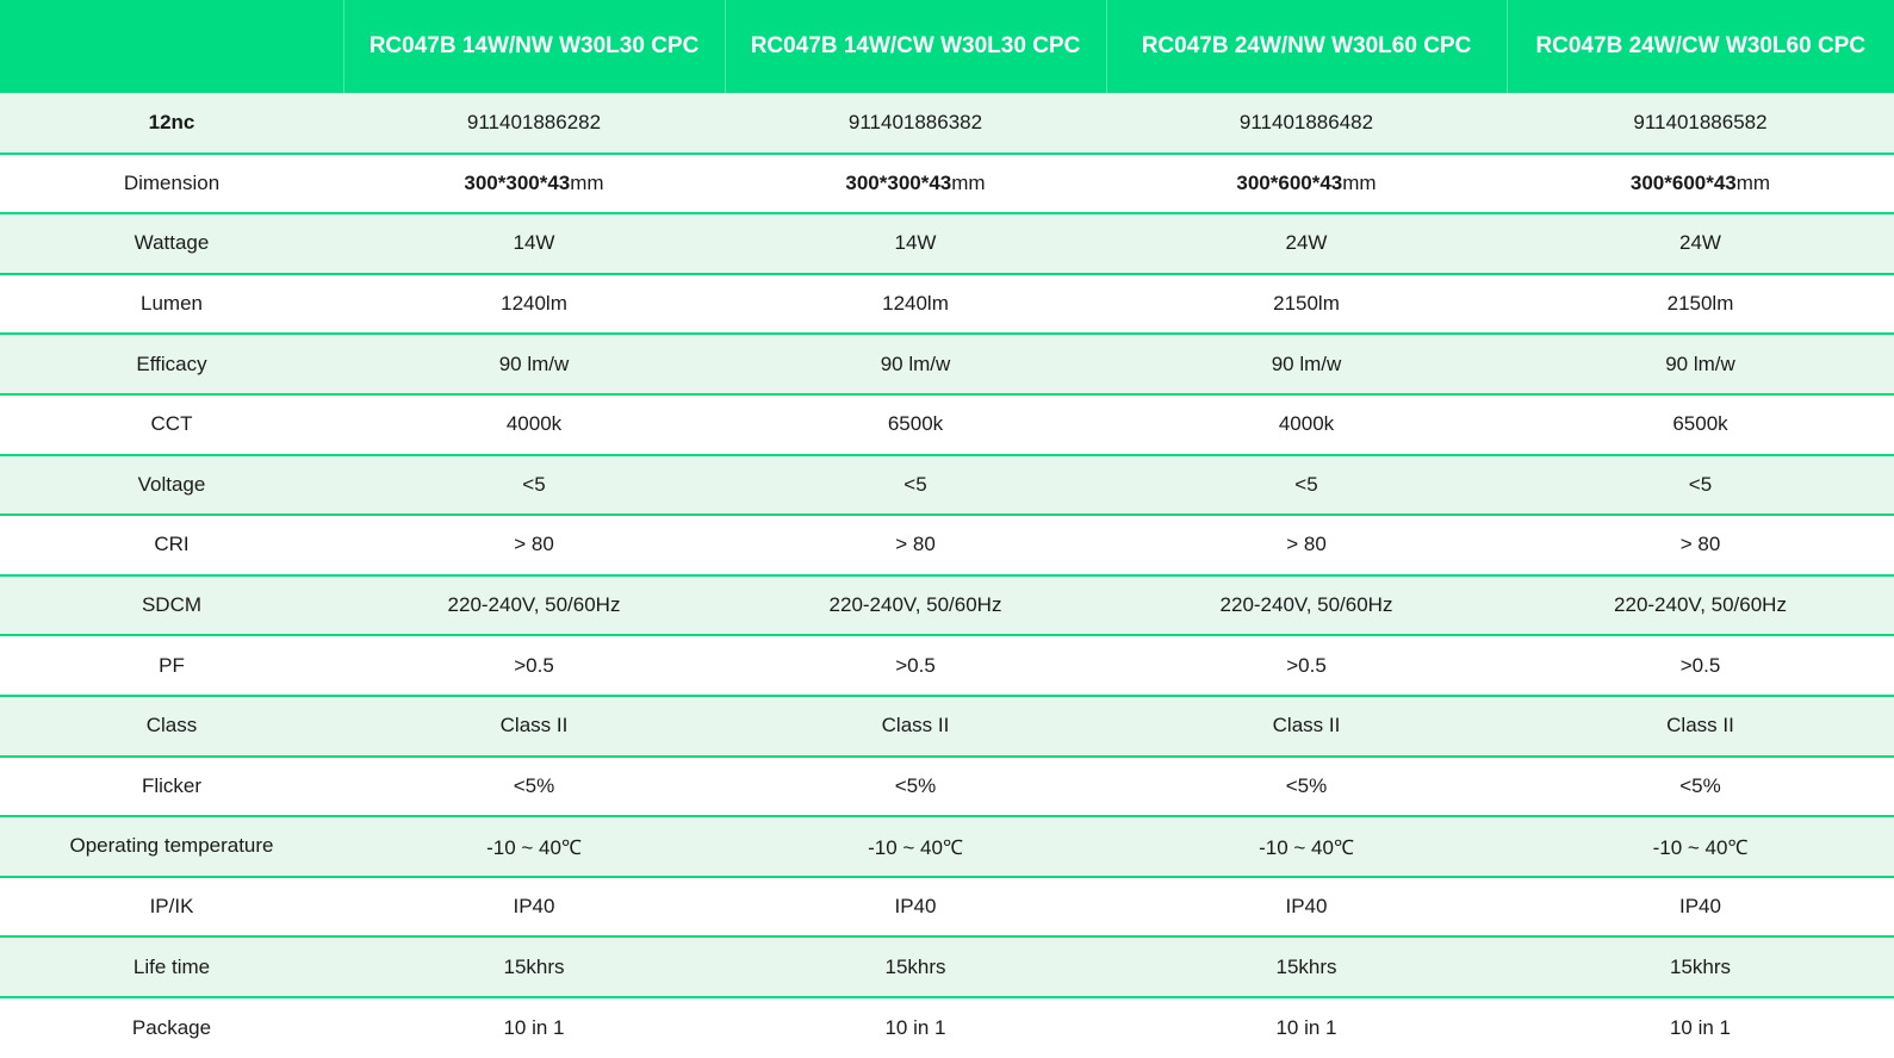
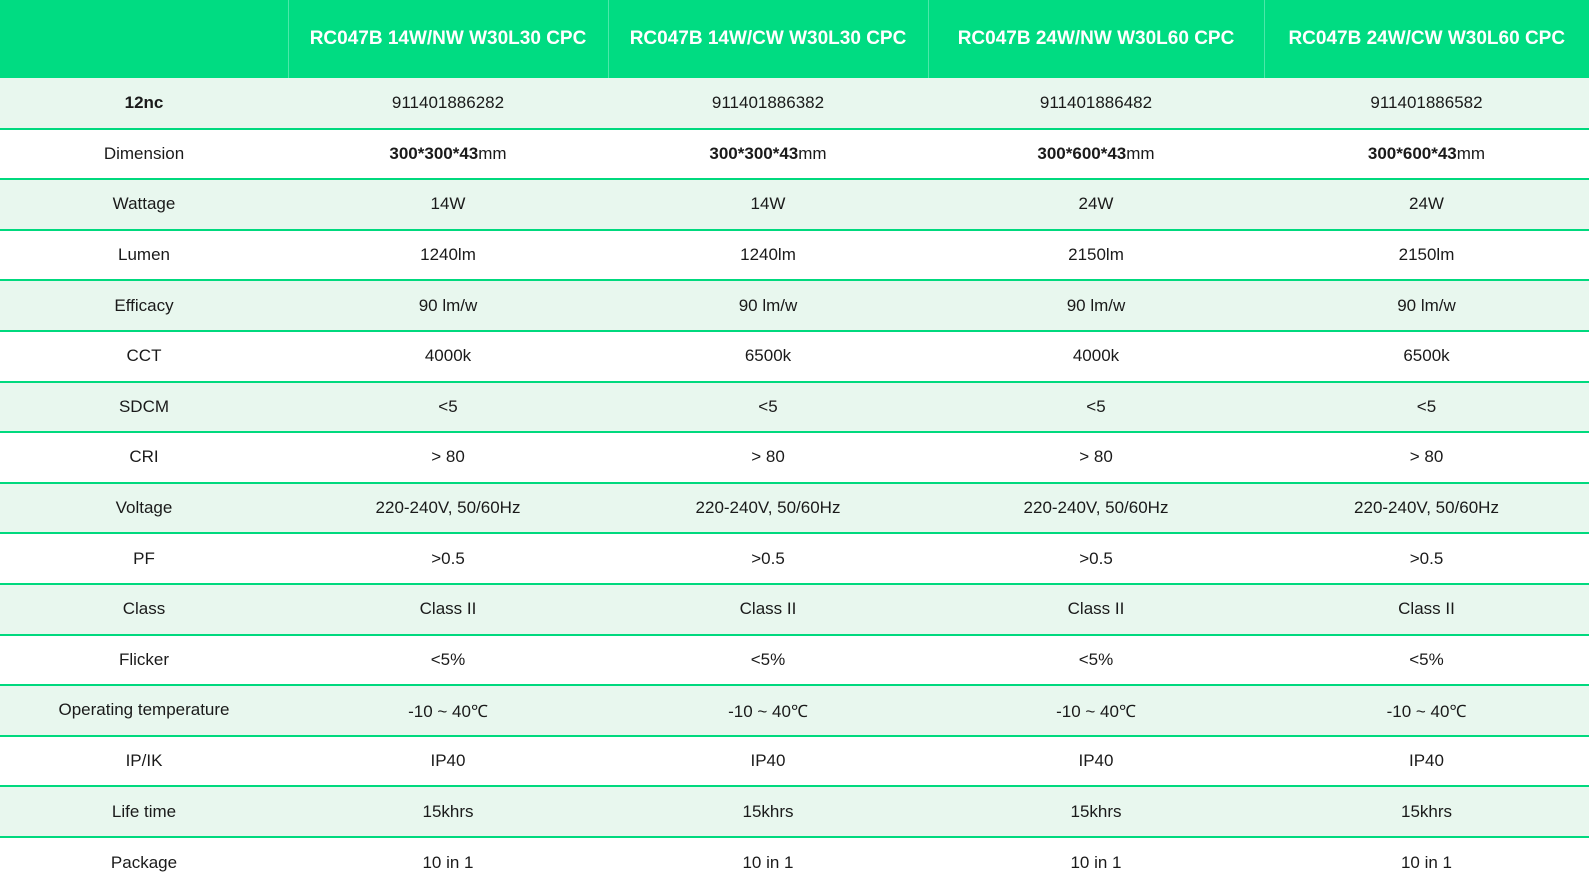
  	RC047B 14W/NW W30L30 CPC	RC047B 14W/CW W30L30 CPC	RC047B 24W/NW W30L60 CPC	RC047B 24W/CW W30L60 CPC
  12nc	911401886282	911401886382	911401886482	911401886582
  Dimension	300*300*43mm	300*300*43mm	300*600*43mm	300*600*43mm
  Wattage	14W	14W	24W	24W
  Lumen	1240lm	1240lm	2150lm	2150lm
  Efficacy	90 lm/w	90 lm/w	90 lm/w	90 lm/w
  CCT	4000k	6500k	4000k	6500k
- Voltage	<5	<5	<5	<5
+ SDCM	<5	<5	<5	<5
  CRI	> 80	> 80	> 80	> 80
- SDCM	220-240V, 50/60Hz	220-240V, 50/60Hz	220-240V, 50/60Hz	220-240V, 50/60Hz
+ Voltage	220-240V, 50/60Hz	220-240V, 50/60Hz	220-240V, 50/60Hz	220-240V, 50/60Hz
  PF	>0.5	>0.5	>0.5	>0.5
  Class	Class II	Class II	Class II	Class II
  Flicker	<5%	<5%	<5%	<5%
  Operating temperature	-10 ~ 40℃	-10 ~ 40℃	-10 ~ 40℃	-10 ~ 40℃
  IP/IK	IP40	IP40	IP40	IP40
  Life time	15khrs	15khrs	15khrs	15khrs
  Package	10 in 1	10 in 1	10 in 1	10 in 1
